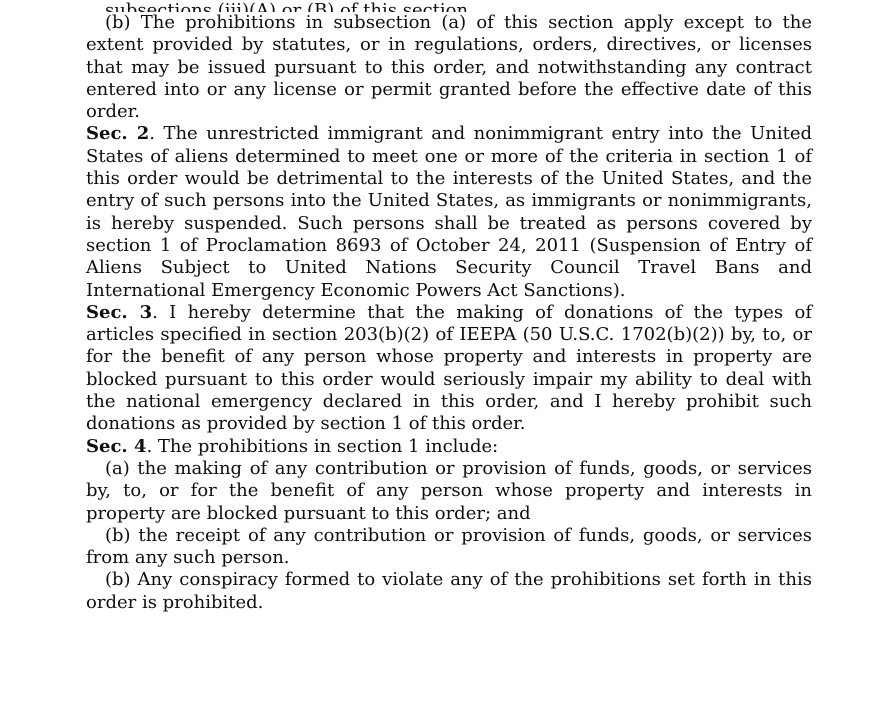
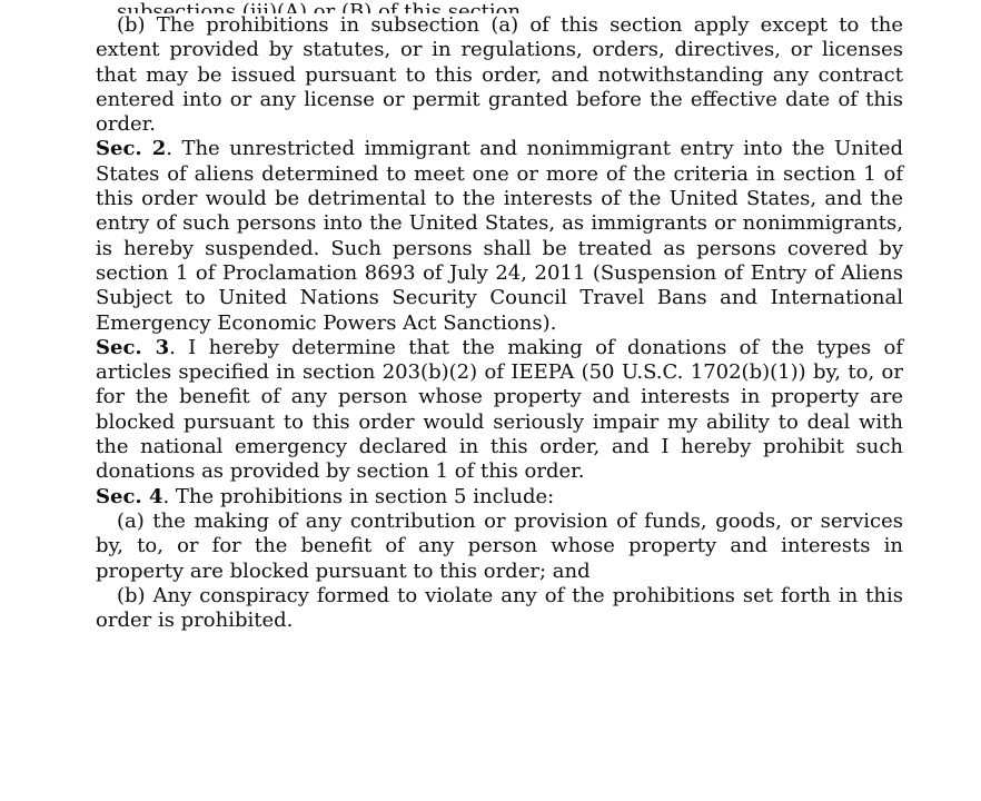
  subsections (iii)(A) or (B) of this section.
  (b) The prohibitions in subsection (a) of this section apply except to the extent provided by statutes, or in regulations, orders, directives, or licenses that may be issued pursuant to this order, and notwithstanding any contract entered into or any license or permit granted before the effective date of this order.
- Sec. 2. The unrestricted immigrant and nonimmigrant entry into the United States of aliens determined to meet one or more of the criteria in section 1 of this order would be detrimental to the interests of the United States, and the entry of such persons into the United States, as immigrants or nonimmigrants, is hereby suspended. Such persons shall be treated as persons covered by section 1 of Proclamation 8693 of October 24, 2011 (Suspension of Entry of Aliens Subject to United Nations Security Council Travel Bans and International Emergency Economic Powers Act Sanctions).
+ Sec. 2. The unrestricted immigrant and nonimmigrant entry into the United States of aliens determined to meet one or more of the criteria in section 1 of this order would be detrimental to the interests of the United States, and the entry of such persons into the United States, as immigrants or nonimmigrants, is hereby suspended. Such persons shall be treated as persons covered by section 1 of Proclamation 8693 of July 24, 2011 (Suspension of Entry of Aliens Subject to United Nations Security Council Travel Bans and International Emergency Economic Powers Act Sanctions).
- Sec. 3. I hereby determine that the making of donations of the types of articles specified in section 203(b)(2) of IEEPA (50 U.S.C. 1702(b)(2)) by, to, or for the benefit of any person whose property and interests in property are blocked pursuant to this order would seriously impair my ability to deal with the national emergency declared in this order, and I hereby prohibit such donations as provided by section 1 of this order.
+ Sec. 3. I hereby determine that the making of donations of the types of articles specified in section 203(b)(2) of IEEPA (50 U.S.C. 1702(b)(1)) by, to, or for the benefit of any person whose property and interests in property are blocked pursuant to this order would seriously impair my ability to deal with the national emergency declared in this order, and I hereby prohibit such donations as provided by section 1 of this order.
- Sec. 4. The prohibitions in section 1 include:
+ Sec. 4. The prohibitions in section 5 include:
  (a) the making of any contribution or provision of funds, goods, or services by, to, or for the benefit of any person whose property and interests in property are blocked pursuant to this order; and
- (b) the receipt of any contribution or provision of funds, goods, or services from any such person.
  (b) Any conspiracy formed to violate any of the prohibitions set forth in this order is prohibited.
